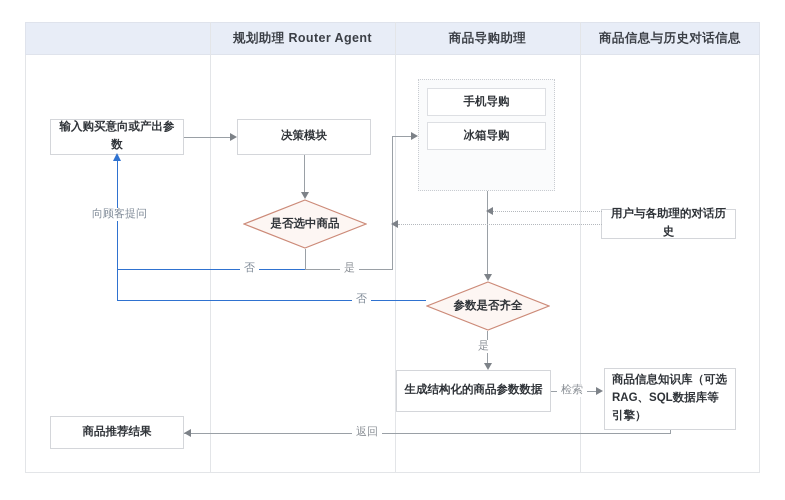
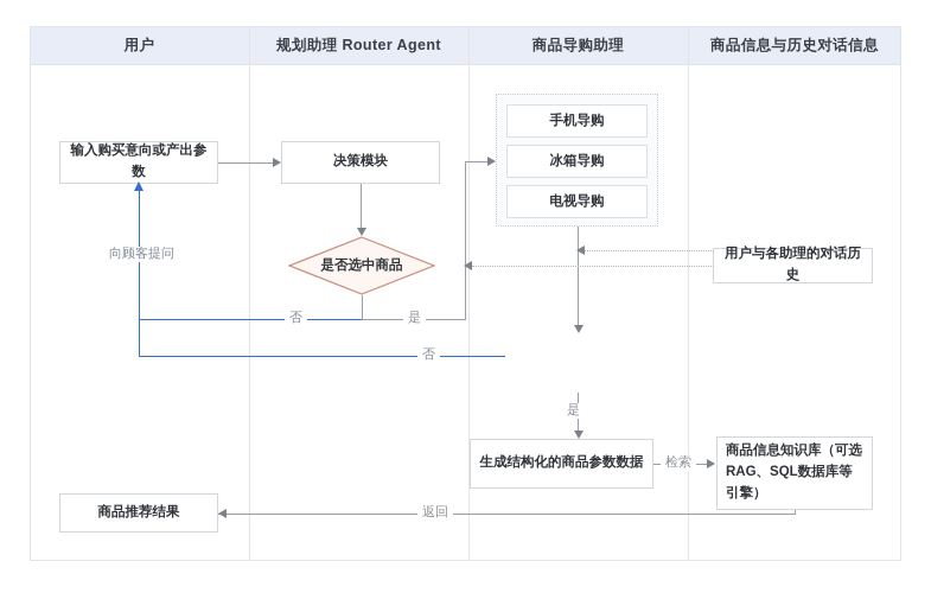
+ 用户
  规划助理 Router Agent
  商品导购助理
  商品信息与历史对话信息
  输入购买意向或产出参数
  决策模块
  手机导购
  冰箱导购
+ 电视导购
  用户与各助理的对话历史
  生成结构化的商品参数数据
  商品信息知识库（可选 RAG、SQL数据库等引擎）
  商品推荐结果
  是否选中商品
- 参数是否齐全
  是
  否
  否
  向顾客提问
  是
  检索
  返回
